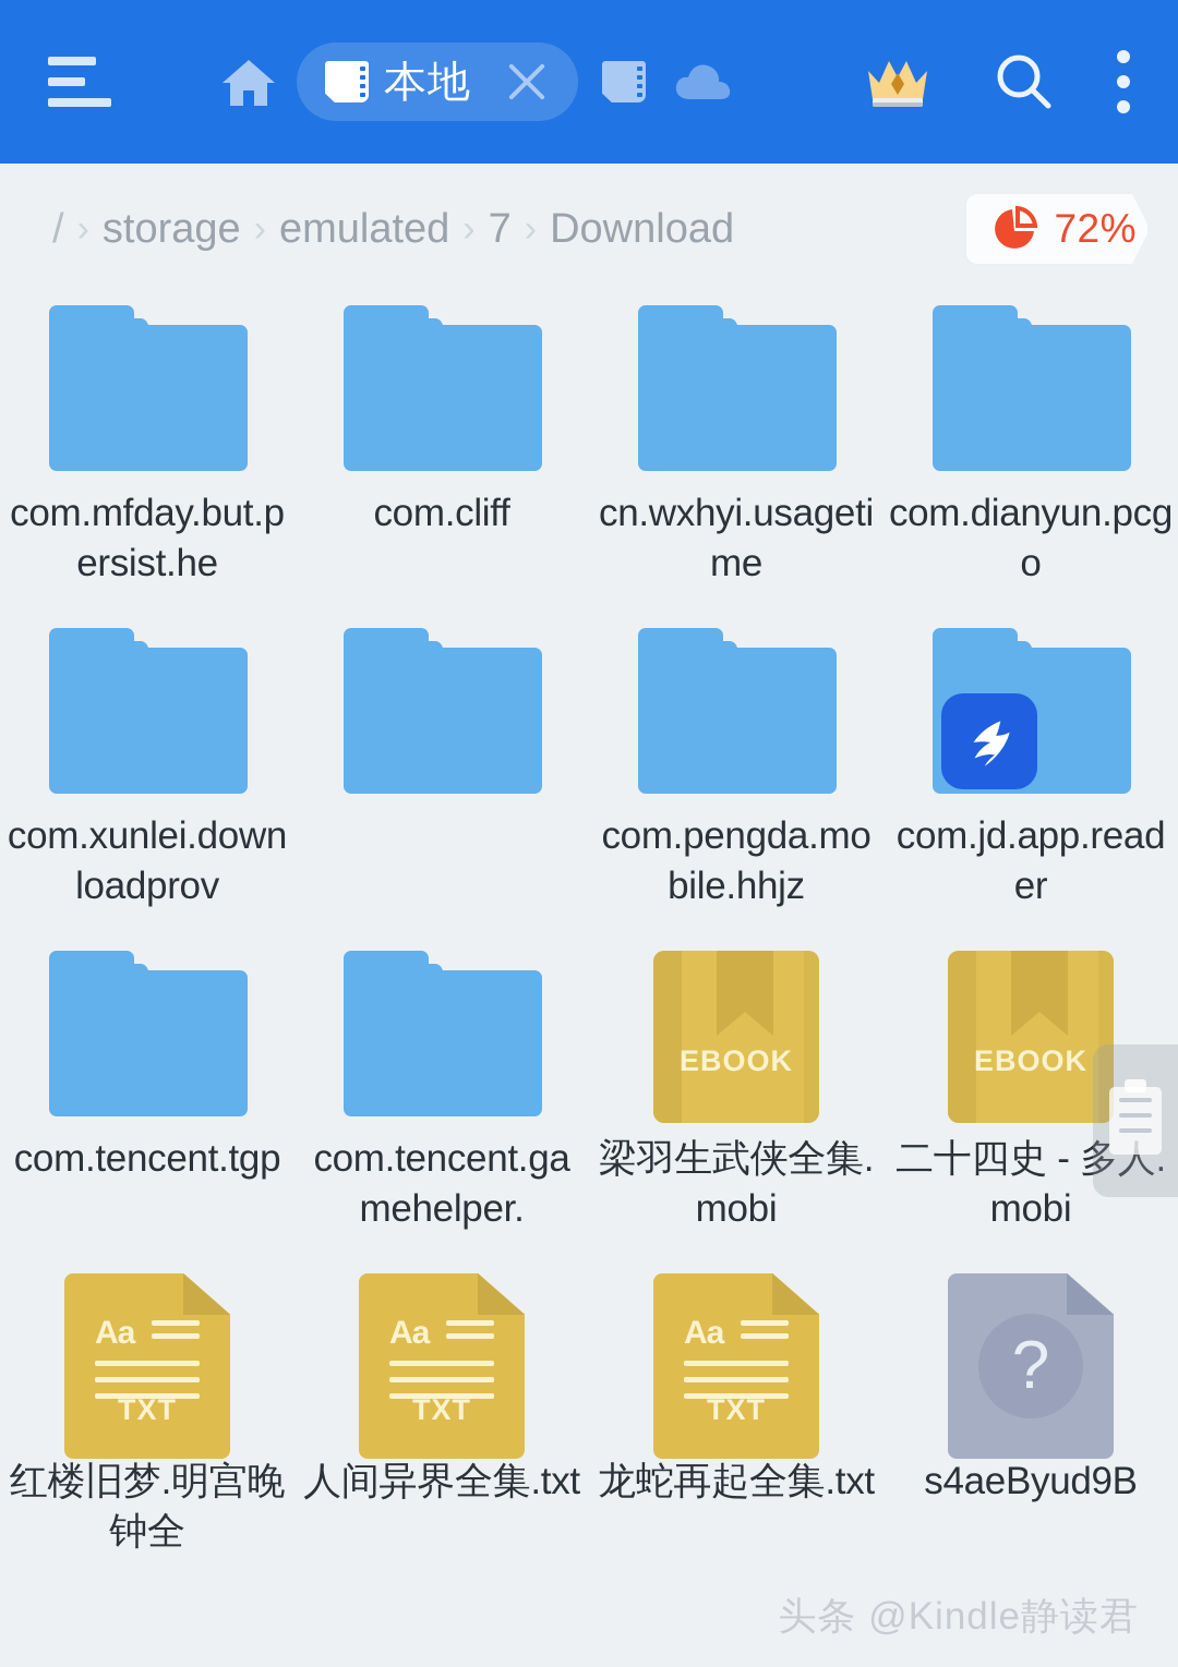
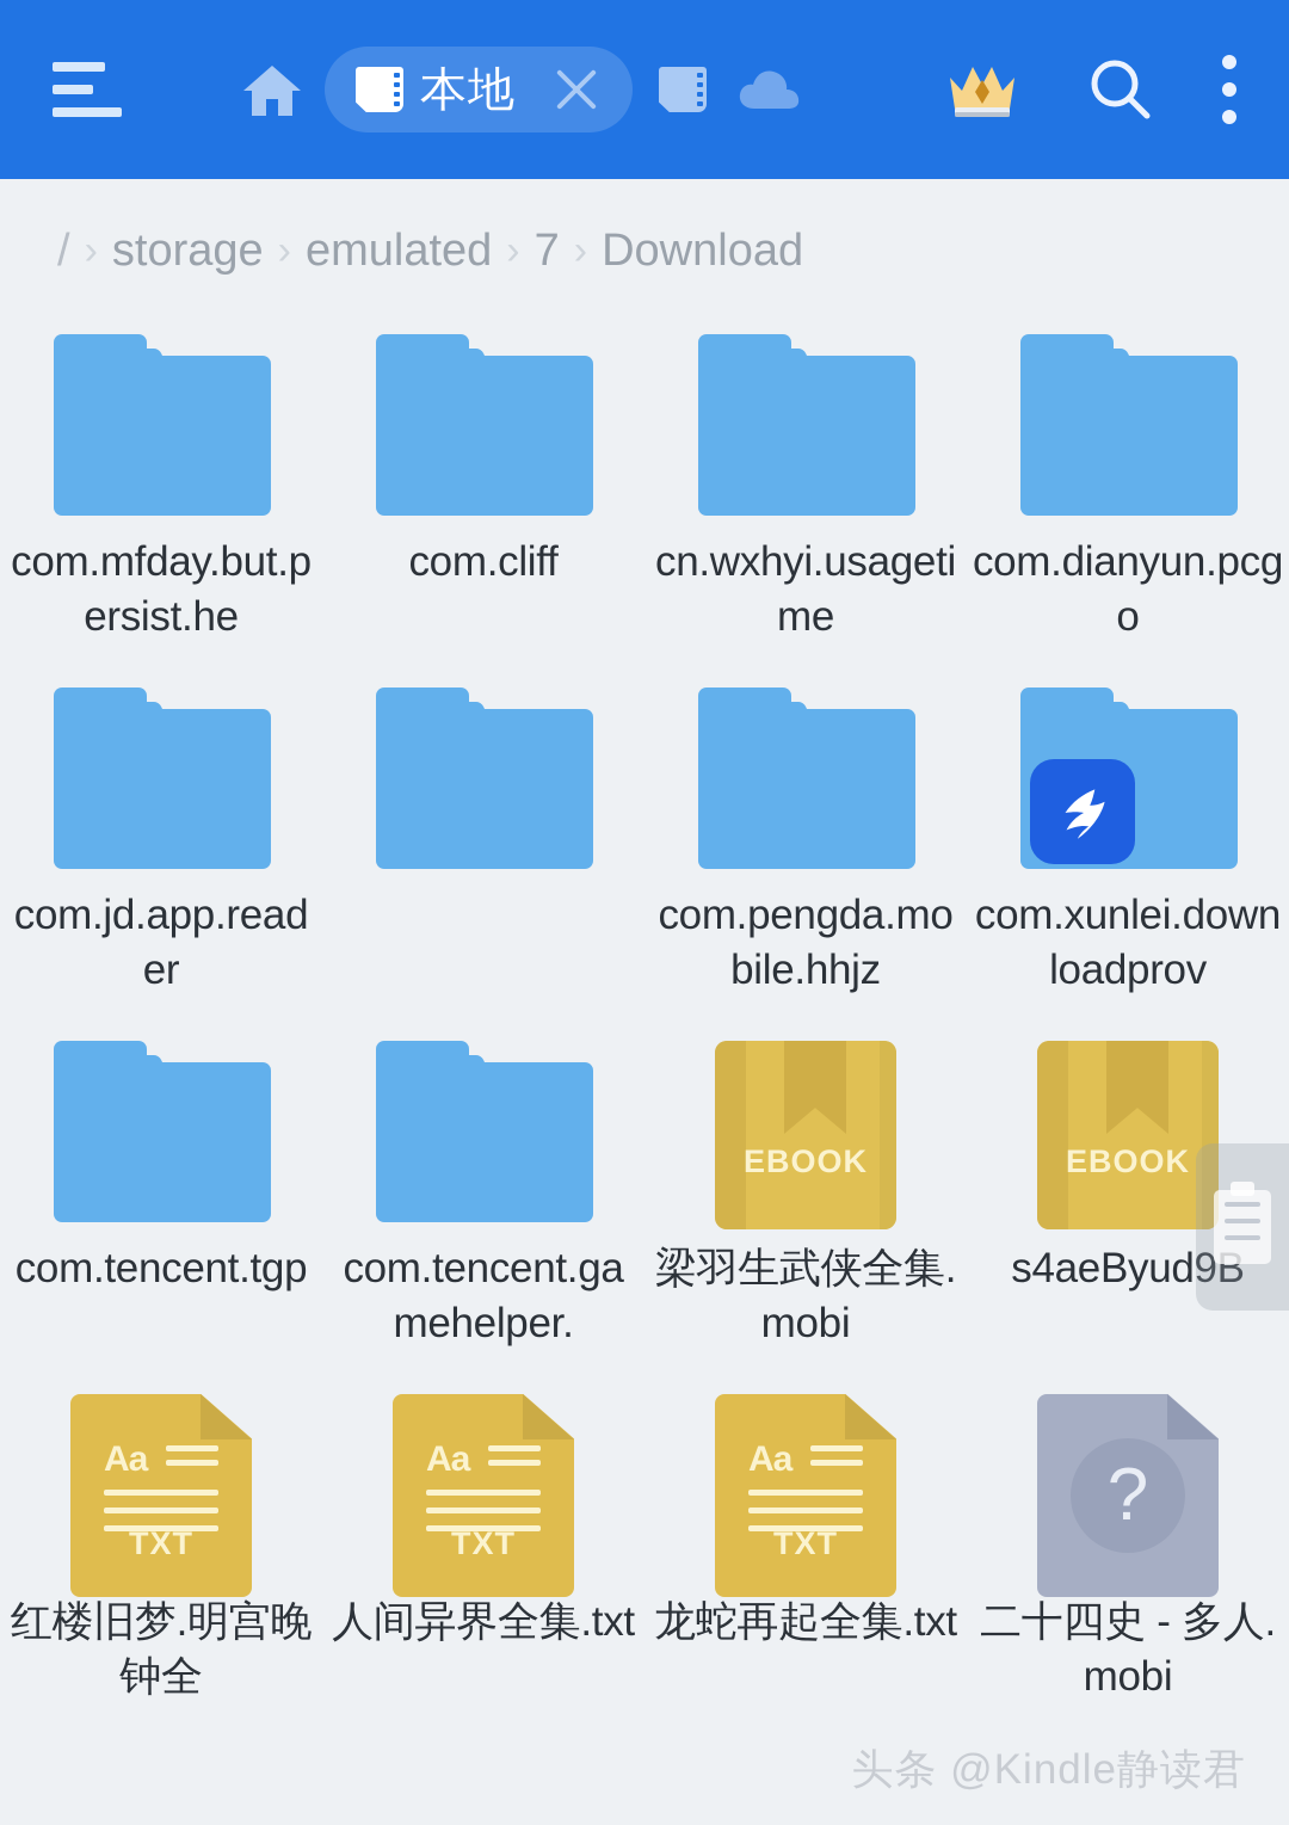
  本地
  /
  ›
  storage
  ›
  emulated
  ›
  7
  ›
  Download
- 72%
  com.mfday.but.persist.he
  com.cliff
  cn.wxhyi.usagetime
  com.dianyun.pcgo
- com.xunlei.downloadprov
+ com.jd.app.reader
  com.pengda.mobile.hhjz
- com.jd.app.reader
+ com.xunlei.downloadprov
  com.tencent.tgp
  com.tencent.gamehelper.
  EBOOK
  梁羽生武侠全集.mobi
  EBOOK
- 二十四史 - 多人.mobi
+ s4aeByud9B
  Aa
  TXT
  红楼旧梦.明宫晚钟全
  Aa
  TXT
  人间异界全集.txt
  Aa
  TXT
  龙蛇再起全集.txt
  ?
- s4aeByud9B
+ 二十四史 - 多人.mobi
  头条 @Kindle静读君
